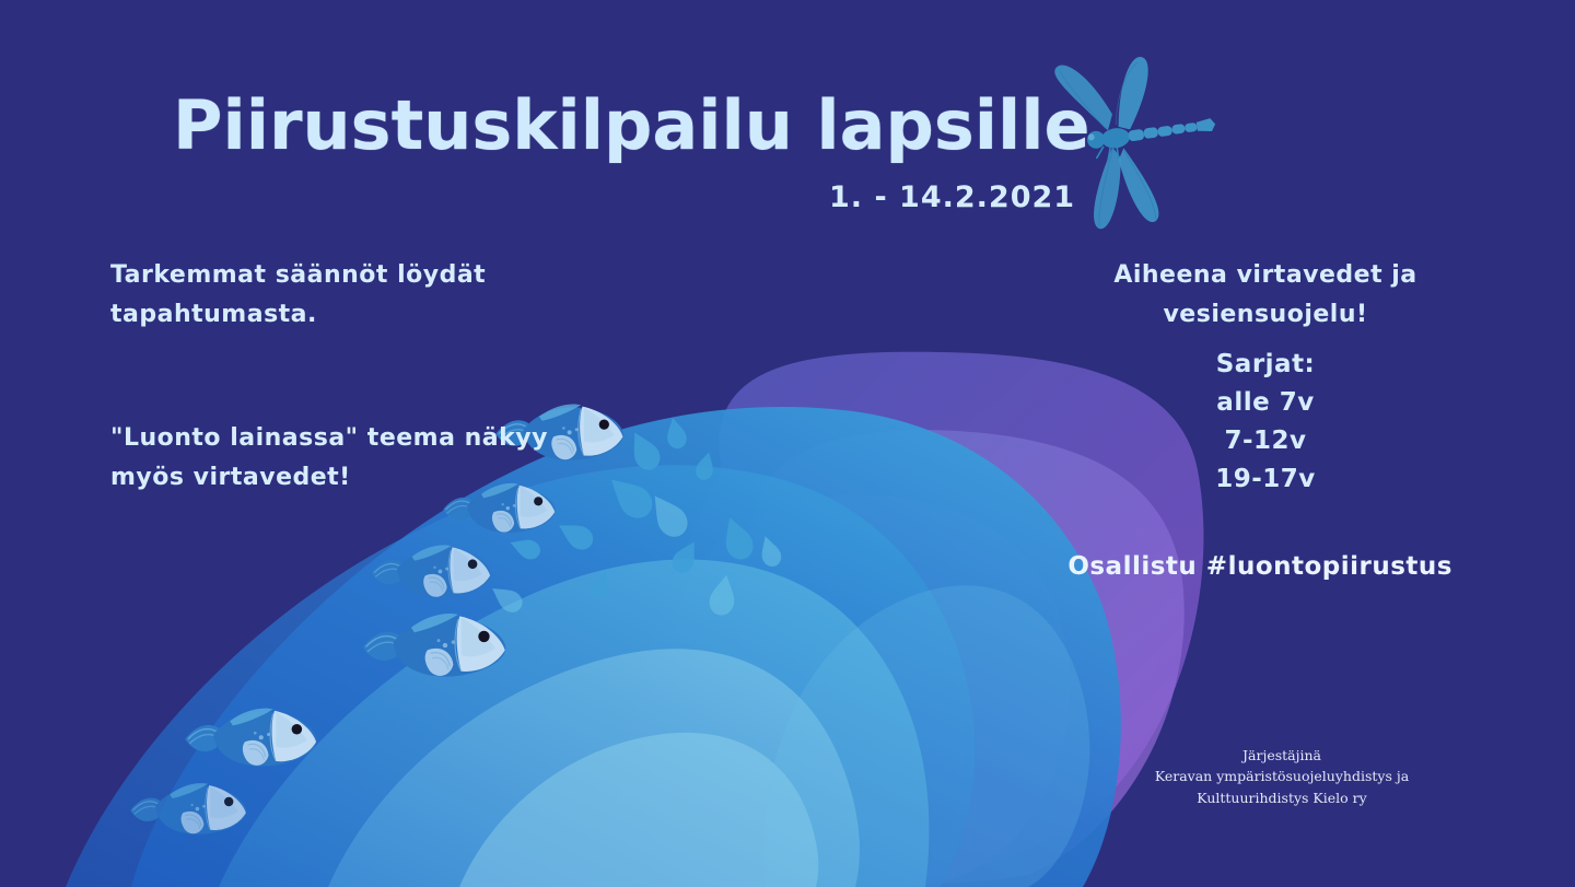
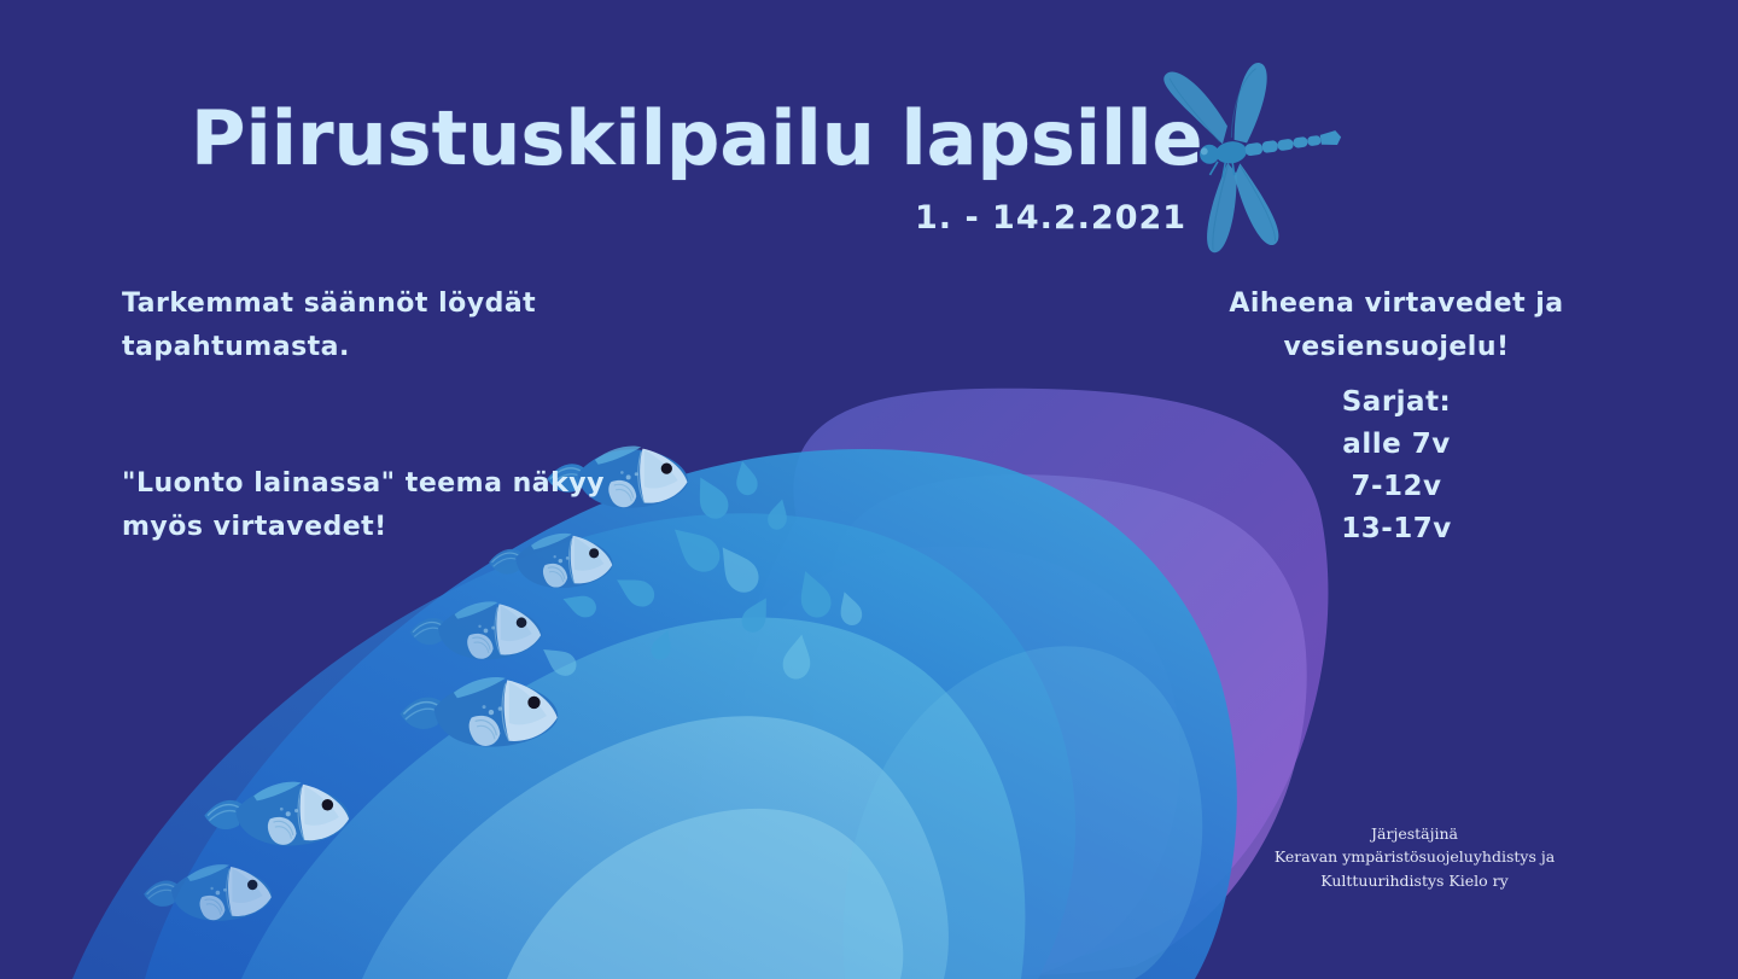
  Piirustuskilpailu lapsille
  1. - 14.2.2021
  Tarkemmat säännöt löydät tapahtumasta.
  "Luonto lainassa" teema näkyy myös virtavedet!
  Aiheena virtavedet ja vesiensuojelu!
  Sarjat:
  alle 7v
  7-12v
- 19-17v
+ 13-17v
- Osallistu #luontopiirustus
  Järjestäjinä
  Keravan ympäristösuojeluyhdistys ja
  Kulttuurihdistys Kielo ry
